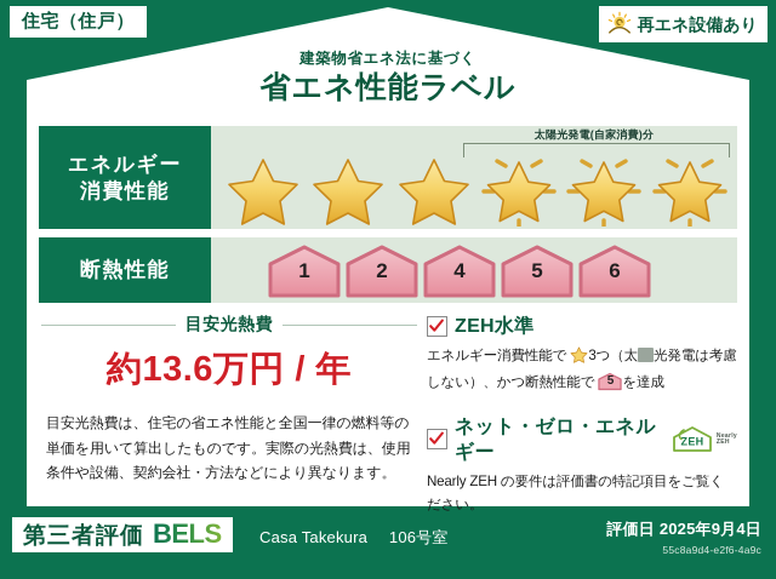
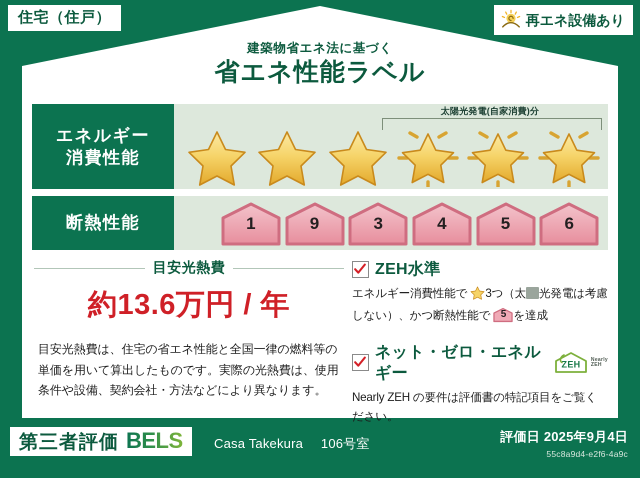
  住宅（住戸）
  再エネ設備あり
  建築物省エネ法に基づく
  省エネ性能ラベル
  エネルギー
  消費性能
  太陽光発電(自家消費)分
  断熱性能
  1
- 2
+ 9
+ 3
  4
  5
  6
  目安光熱費
  約13.6万円 / 年
  目安光熱費は、住宅の省エネ性能と全国一律の燃料等の単価を用いて算出したものです。実際の光熱費は、使用条件や設備、契約会社・方法などにより異なります。
  ZEH水準
  エネルギー消費性能で 3つ（太 光発電は考慮しない）、かつ断熱性能で
  5
  を達成
  ネット・ゼロ・エネルギー
  ZEH
  Nearly ZEH の要件は評価書の特記項目をご覧ください。
  第三者評価
  BELS
  Casa Takekura 106号室
  評価日 2025年9月4日
  55c8a9d4-e2f6-4a9c
